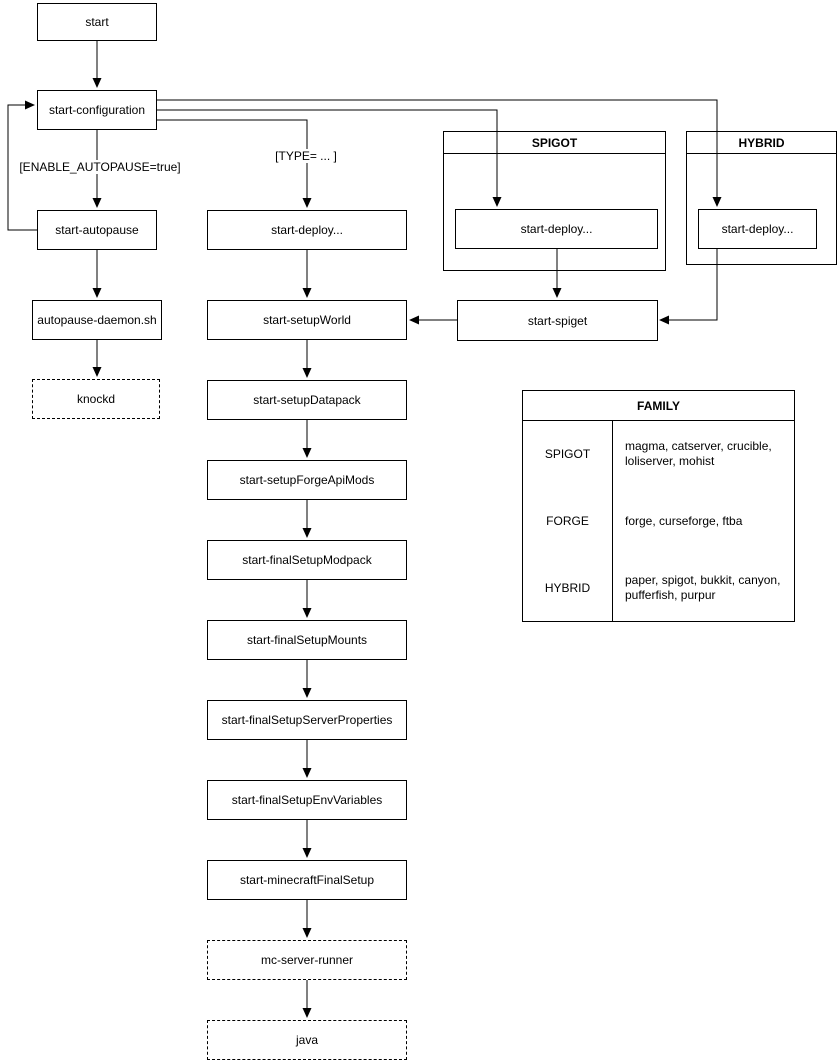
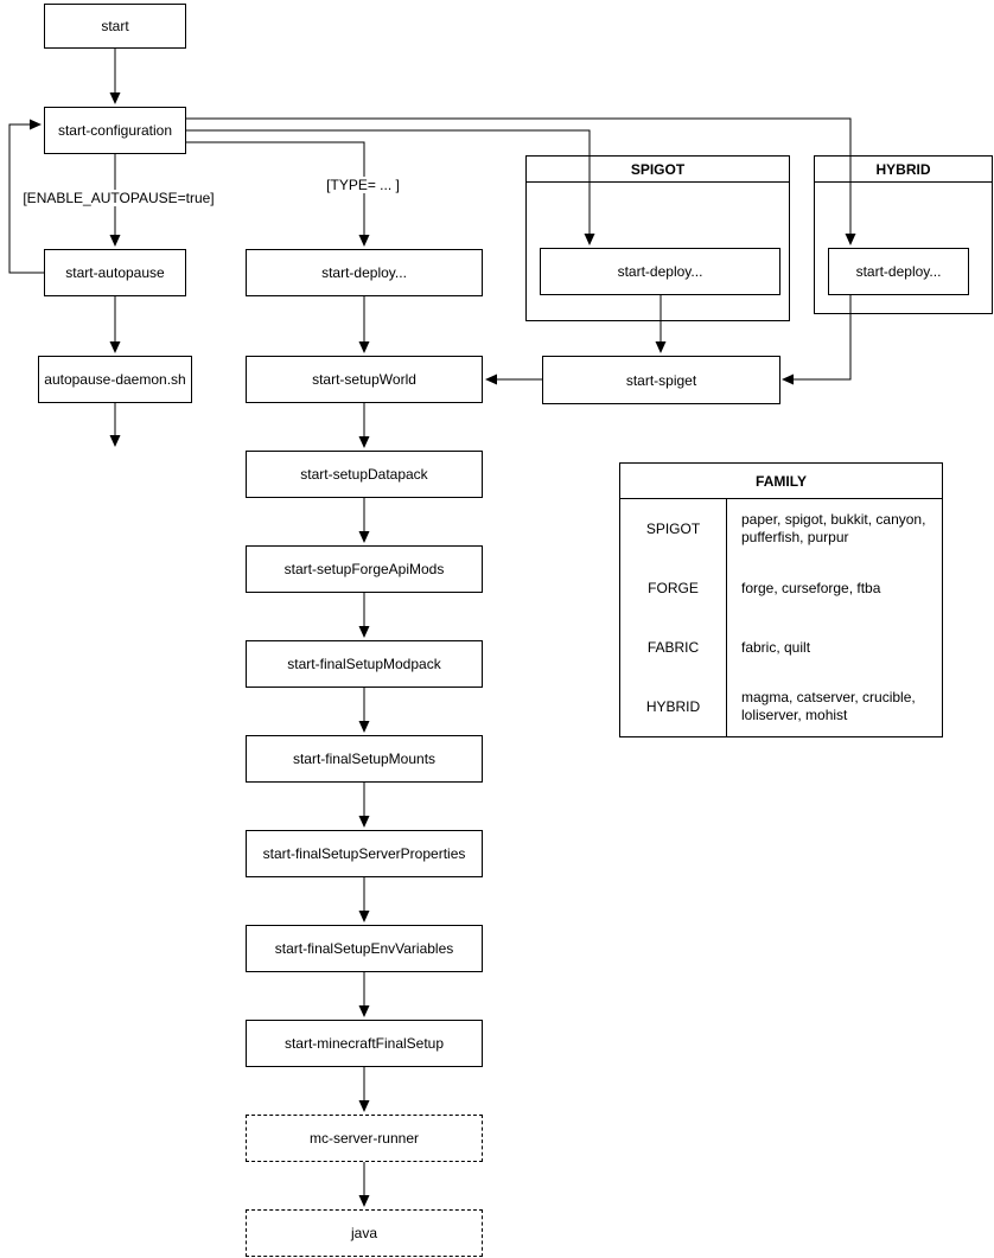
  SPIGOT
  HYBRID
  start
  start-configuration
  start-autopause
  autopause-daemon.sh
- knockd
  start-deploy...
  start-setupWorld
  start-setupDatapack
  start-setupForgeApiMods
  start-finalSetupModpack
  start-finalSetupMounts
  start-finalSetupServerProperties
  start-finalSetupEnvVariables
  start-minecraftFinalSetup
  mc-server-runner
  java
  start-deploy...
  start-deploy...
  start-spiget
  [ENABLE_AUTOPAUSE=true]
  [TYPE= ... ]
  FAMILY
  SPIGOT
- magma, catserver, crucible, loliserver, mohist
+ paper, spigot, bukkit, canyon, pufferfish, purpur
  FORGE
  forge, curseforge, ftba
+ FABRIC
+ fabric, quilt
  HYBRID
- paper, spigot, bukkit, canyon, pufferfish, purpur
+ magma, catserver, crucible, loliserver, mohist
